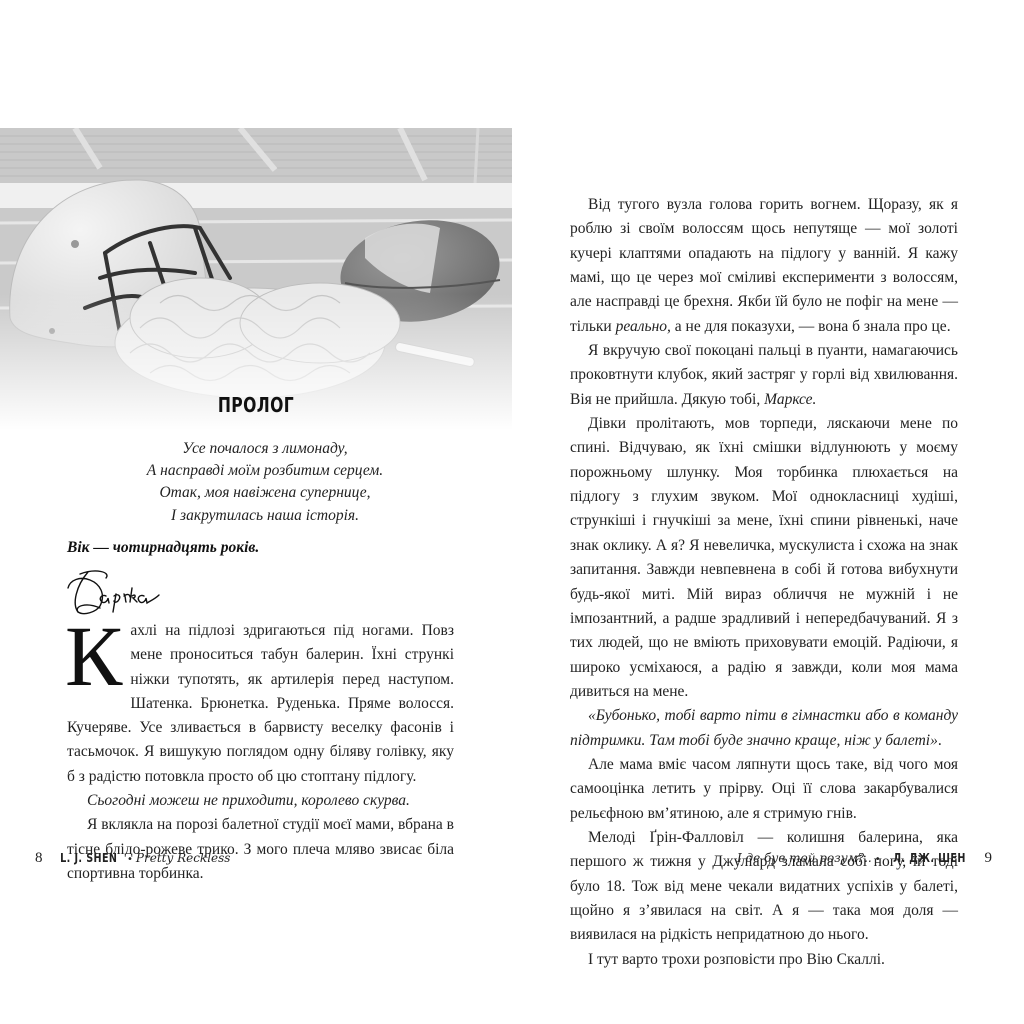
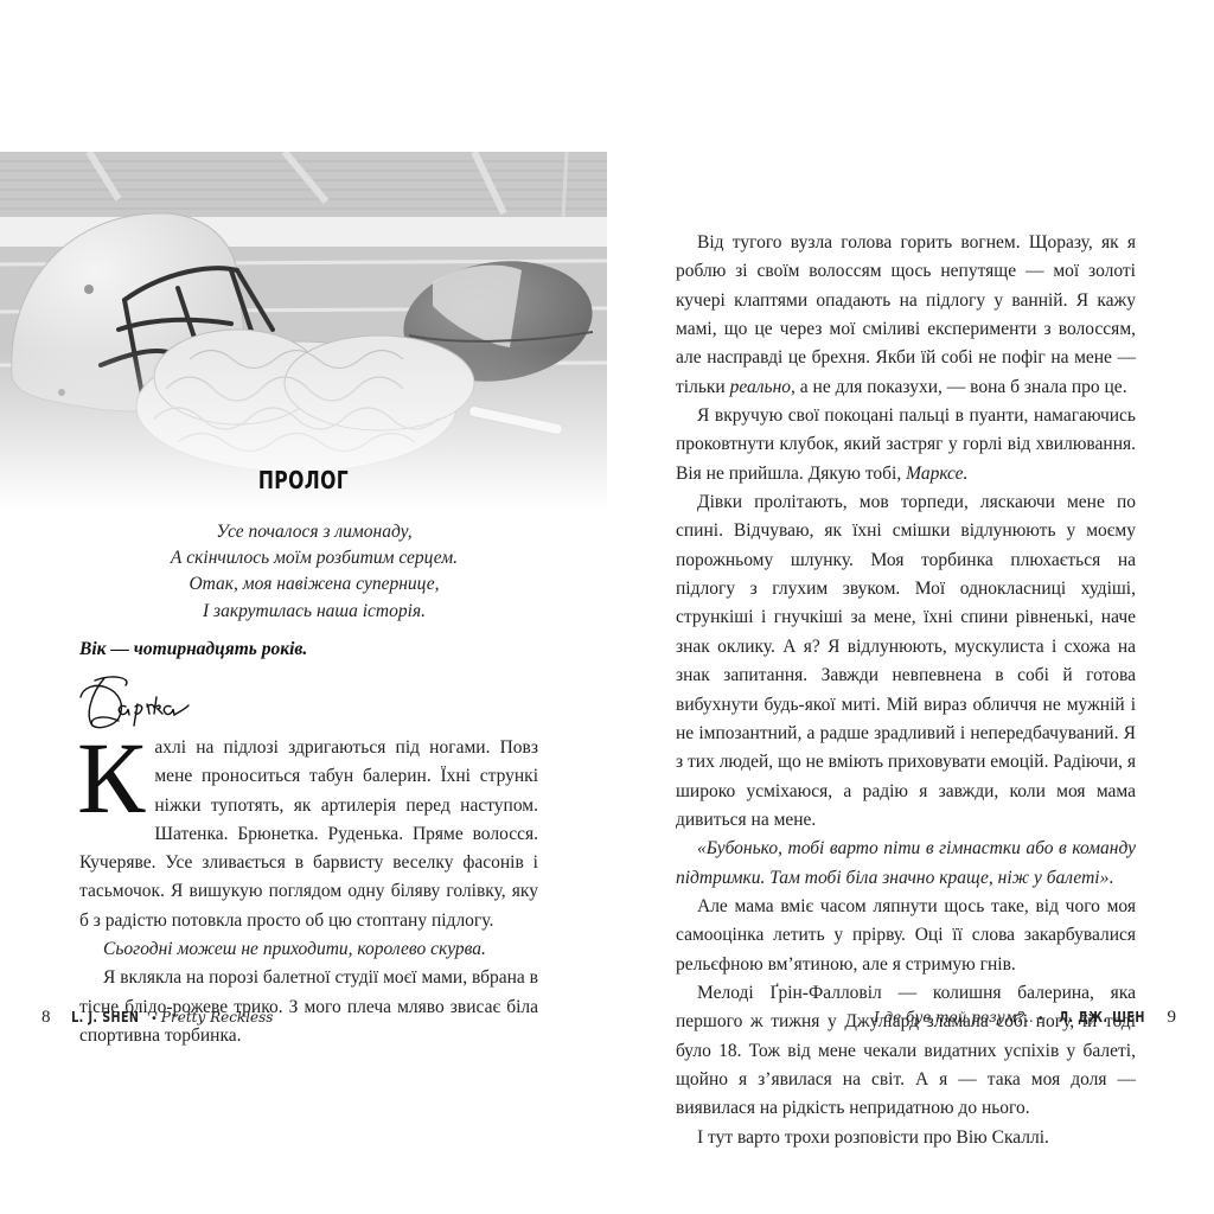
  ПРОЛОГ
  Усе почалося з лимонаду,
- А насправді моїм розбитим серцем.
+ А скінчилось моїм розбитим серцем.
  Отак, моя навіжена супернице,
  І закрутилась наша історія.
  Вік — чотирнадцять років.
  К
  ахлі на підлозі здригаються під ногами. Повз мене проноситься табун балерин. Їхні стрункі ніжки тупотять, як артилерія перед наступом. Шатенка. Брюнетка. Руденька. Пряме волосся. Кучеряве. Усе зливається в барвисту веселку фасонів і тасьмочок. Я вишукую поглядом одну біляву голівку, яку б з радістю потовкла просто об цю стоптану підлогу.
  Сьогодні можеш не приходити, королево скурва.
  Я вклякла на порозі балетної студії моєї мами, вбрана в тісне блідо-рожеве трико. З мого плеча мляво звисає біла спортивна торбинка.
  8
  L. J. SHEN
  •
  Pretty Reckless
- Від тугого вузла голова горить вогнем. Щоразу, як я роблю зі своїм волоссям щось непутяще — мої золоті кучері клаптями опадають на підлогу у ванній. Я кажу мамі, що це через мої сміливі експерименти з волоссям, але насправді це брехня. Якби їй було не пофіг на мене — тільки реально, а не для показухи, — вона б знала про це.
+ Від тугого вузла голова горить вогнем. Щоразу, як я роблю зі своїм волоссям щось непутяще — мої золоті кучері клаптями опадають на підлогу у ванній. Я кажу мамі, що це через мої сміливі експерименти з волоссям, але насправді це брехня. Якби їй собі не пофіг на мене — тільки реально, а не для показухи, — вона б знала про це.
  Я вкручую свої покоцані пальці в пуанти, намагаючись проковтнути клубок, який застряг у горлі від хвилювання. Вія не прийшла. Дякую тобі, Марксе.
- Дівки пролітають, мов торпеди, ляскаючи мене по спині. Відчуваю, як їхні смішки відлунюють у моєму порожньому шлунку. Моя торбинка плюхається на підлогу з глухим звуком. Мої однокласниці худіші, стрункіші і гнучкіші за мене, їхні спини рівненькі, наче знак оклику. А я? Я невеличка, мускулиста і схожа на знак запитання. Завжди невпевнена в собі й готова вибухнути будь-якої миті. Мій вираз обличчя не мужній і не імпозантний, а радше зрадливий і непередбачуваний. Я з тих людей, що не вміють приховувати емоцій. Радіючи, я широко усміхаюся, а радію я завжди, коли моя мама дивиться на мене.
+ Дівки пролітають, мов торпеди, ляскаючи мене по спині. Відчуваю, як їхні смішки відлунюють у моєму порожньому шлунку. Моя торбинка плюхається на підлогу з глухим звуком. Мої однокласниці худіші, стрункіші і гнучкіші за мене, їхні спини рівненькі, наче знак оклику. А я? Я відлунюють, мускулиста і схожа на знак запитання. Завжди невпевнена в собі й готова вибухнути будь-якої миті. Мій вираз обличчя не мужній і не імпозантний, а радше зрадливий і непередбачуваний. Я з тих людей, що не вміють приховувати емоцій. Радіючи, я широко усміхаюся, а радію я завжди, коли моя мама дивиться на мене.
- «Бубонько, тобі варто піти в гімнастки або в команду підтримки. Там тобі буде значно краще, ніж у балеті».
+ «Бубонько, тобі варто піти в гімнастки або в команду підтримки. Там тобі біла значно краще, ніж у балеті».
  Але мама вміє часом ляпнути щось таке, від чого моя самооцінка летить у прірву. Оці її слова закарбувалися рельєфною вм’ятиною, але я стримую гнів.
  Мелоді Ґрін-Фалловіл — колишня балерина, яка першого ж тижня у Джуліард зламала собі ногу, їй тоді було 18. Тож від мене чекали видатних успіхів у балеті, щойно я з’явилася на світ. А я — така моя доля — виявилася на рідкість непридатною до нього.
  І тут варто трохи розповісти про Вію Скаллі.
  І де був той розум?..
  •
  Л. ДЖ. ШЕН
  9
